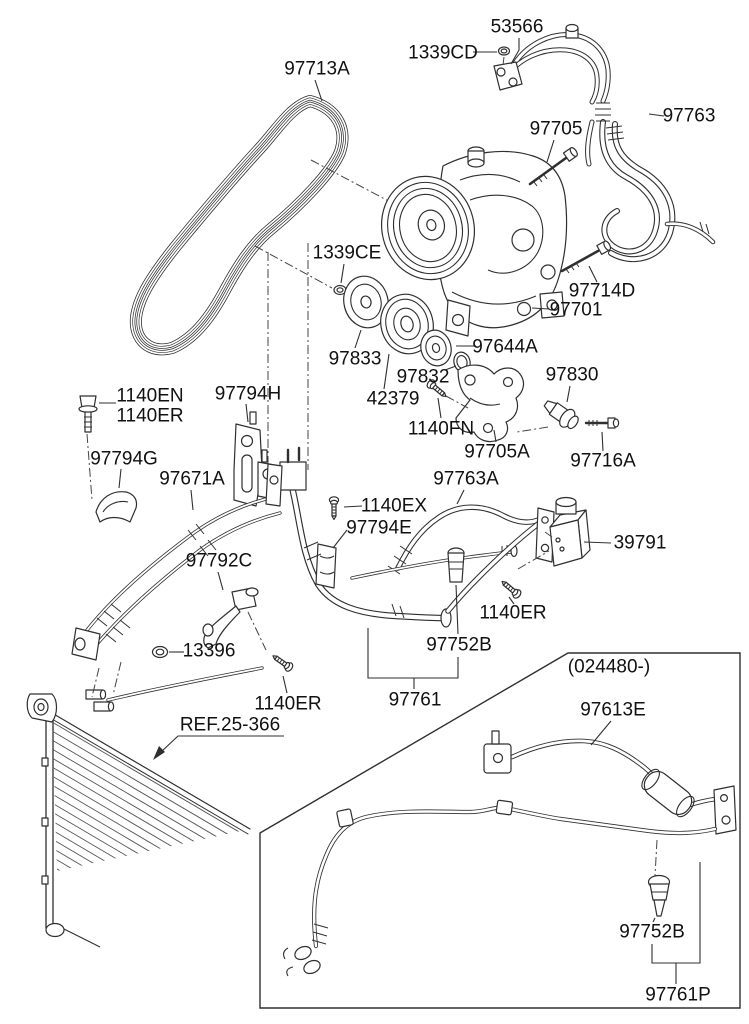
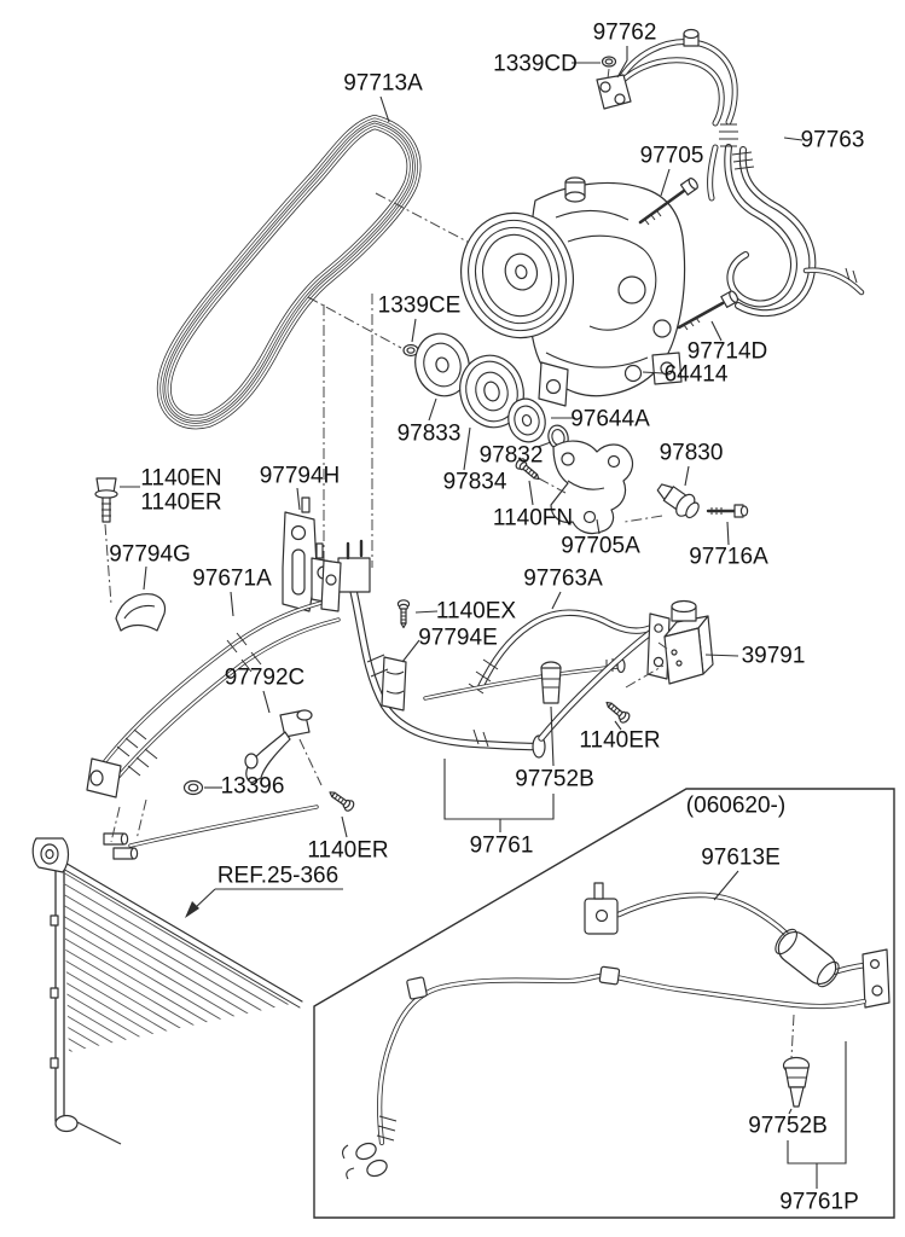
- 53566
+ 97762
  1339CD
  97713A
  97705
  97763
  1339CE
  97714D
- 97701
+ 64414
  97833
  97644A
  97832
- 42379
+ 97834
  97830
  1140EN
  1140ER
  97794H
  1140FN
  97705A
  97716A
  97794G
  97671A
  1140EX
  97763A
  97794E
  39791
  97792C
  1140ER
  97752B
  13396
  1140ER
  97761
  REF.25-366
- (024480-)
+ (060620-)
  97613E
  97752B
  97761P
